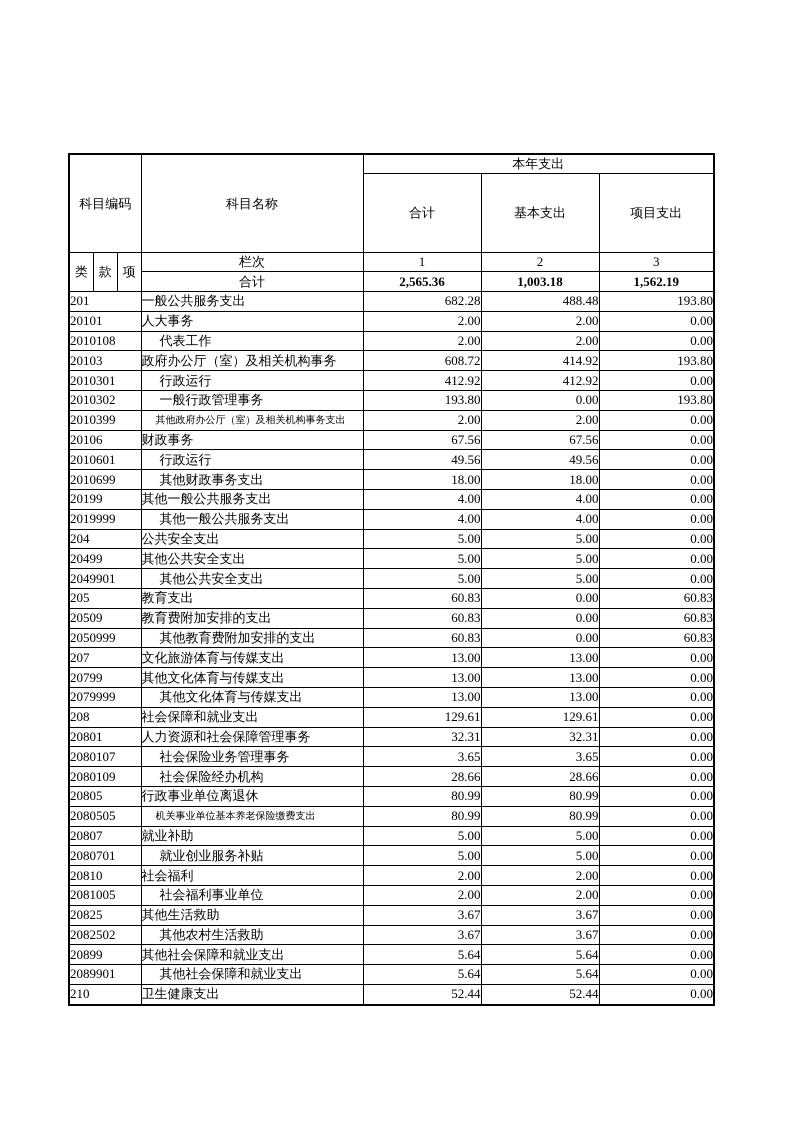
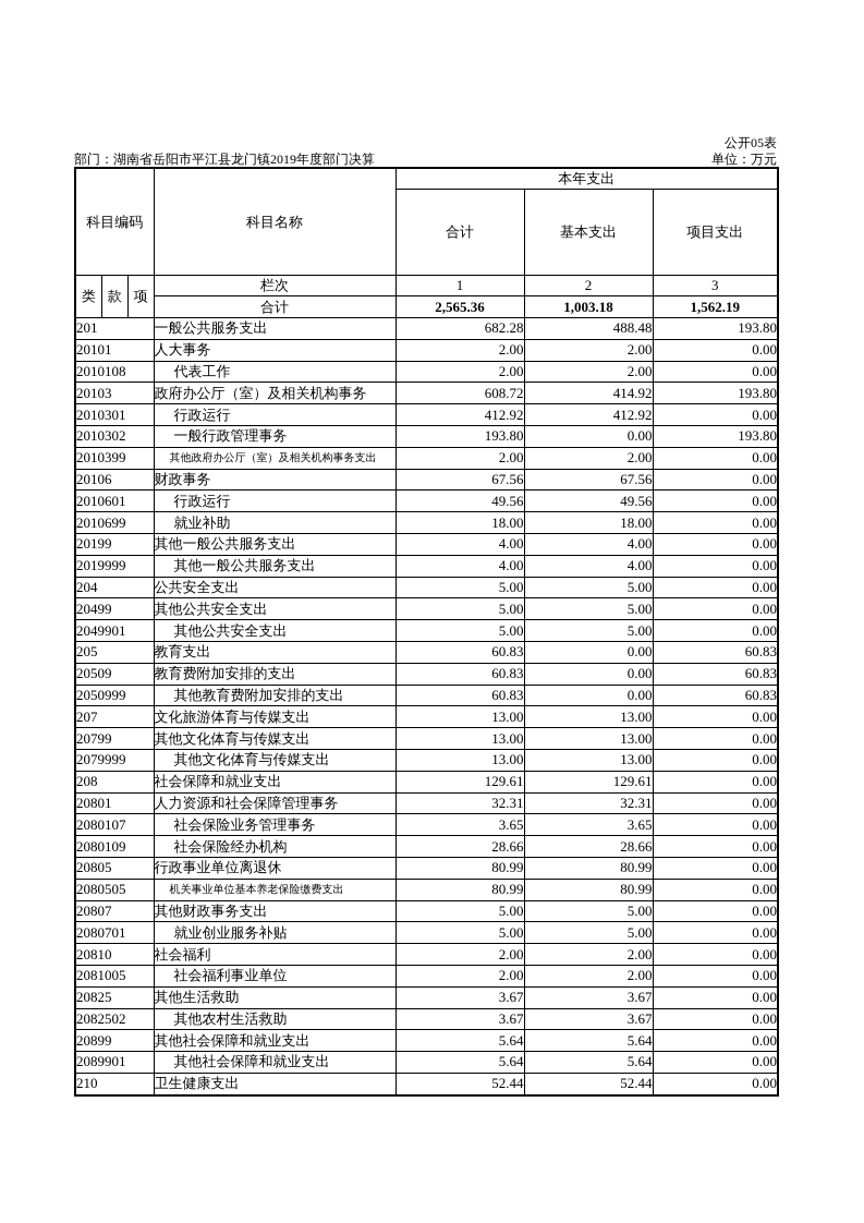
+ 公开05表
+ 部门：湖南省岳阳市平江县龙门镇2019年度部门决算
+ 单位：万元
  科目编码	科目名称	本年支出
  合计	基本支出	项目支出
  类 款 项	栏次	1	2	3
  合计	2,565.36	1,003.18	1,562.19
  201	一般公共服务支出	682.28	488.48	193.80
  20101	人大事务	2.00	2.00	0.00
  2010108	代表工作	2.00	2.00	0.00
  20103	政府办公厅（室）及相关机构事务	608.72	414.92	193.80
  2010301	行政运行	412.92	412.92	0.00
  2010302	一般行政管理事务	193.80	0.00	193.80
  2010399	其他政府办公厅（室）及相关机构事务支出	2.00	2.00	0.00
  20106	财政事务	67.56	67.56	0.00
  2010601	行政运行	49.56	49.56	0.00
- 2010699	其他财政事务支出	18.00	18.00	0.00
+ 2010699	就业补助	18.00	18.00	0.00
  20199	其他一般公共服务支出	4.00	4.00	0.00
  2019999	其他一般公共服务支出	4.00	4.00	0.00
  204	公共安全支出	5.00	5.00	0.00
  20499	其他公共安全支出	5.00	5.00	0.00
  2049901	其他公共安全支出	5.00	5.00	0.00
  205	教育支出	60.83	0.00	60.83
  20509	教育费附加安排的支出	60.83	0.00	60.83
  2050999	其他教育费附加安排的支出	60.83	0.00	60.83
  207	文化旅游体育与传媒支出	13.00	13.00	0.00
  20799	其他文化体育与传媒支出	13.00	13.00	0.00
  2079999	其他文化体育与传媒支出	13.00	13.00	0.00
  208	社会保障和就业支出	129.61	129.61	0.00
  20801	人力资源和社会保障管理事务	32.31	32.31	0.00
  2080107	社会保险业务管理事务	3.65	3.65	0.00
  2080109	社会保险经办机构	28.66	28.66	0.00
  20805	行政事业单位离退休	80.99	80.99	0.00
  2080505	机关事业单位基本养老保险缴费支出	80.99	80.99	0.00
- 20807	就业补助	5.00	5.00	0.00
+ 20807	其他财政事务支出	5.00	5.00	0.00
  2080701	就业创业服务补贴	5.00	5.00	0.00
  20810	社会福利	2.00	2.00	0.00
  2081005	社会福利事业单位	2.00	2.00	0.00
  20825	其他生活救助	3.67	3.67	0.00
  2082502	其他农村生活救助	3.67	3.67	0.00
  20899	其他社会保障和就业支出	5.64	5.64	0.00
  2089901	其他社会保障和就业支出	5.64	5.64	0.00
  210	卫生健康支出	52.44	52.44	0.00
